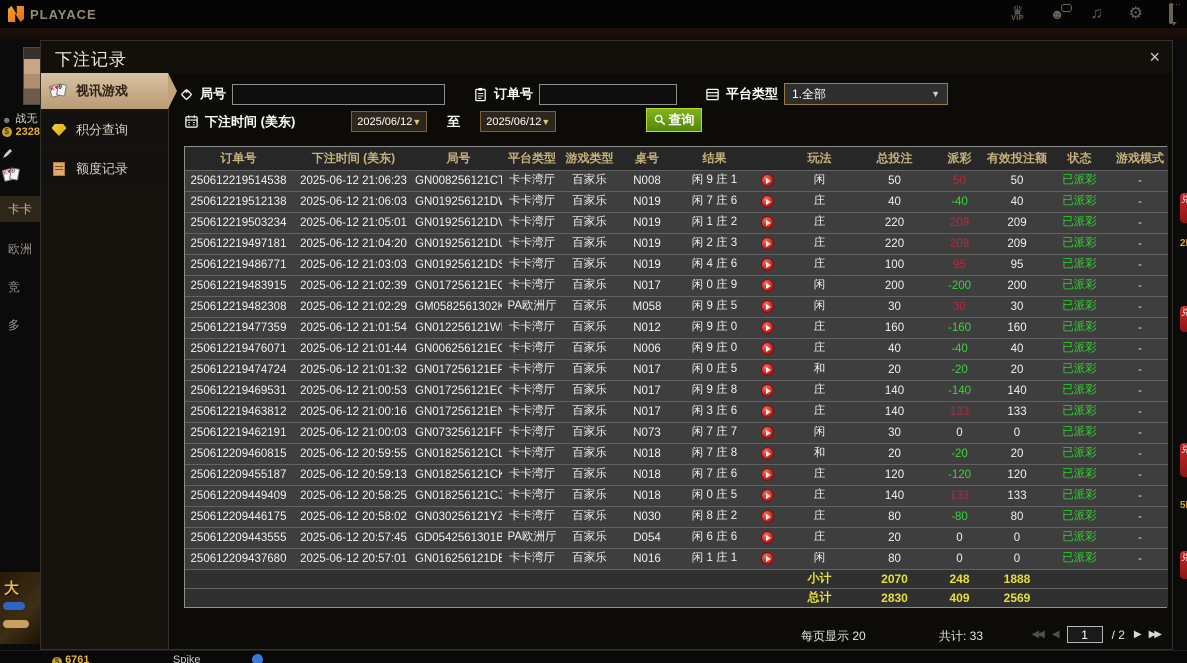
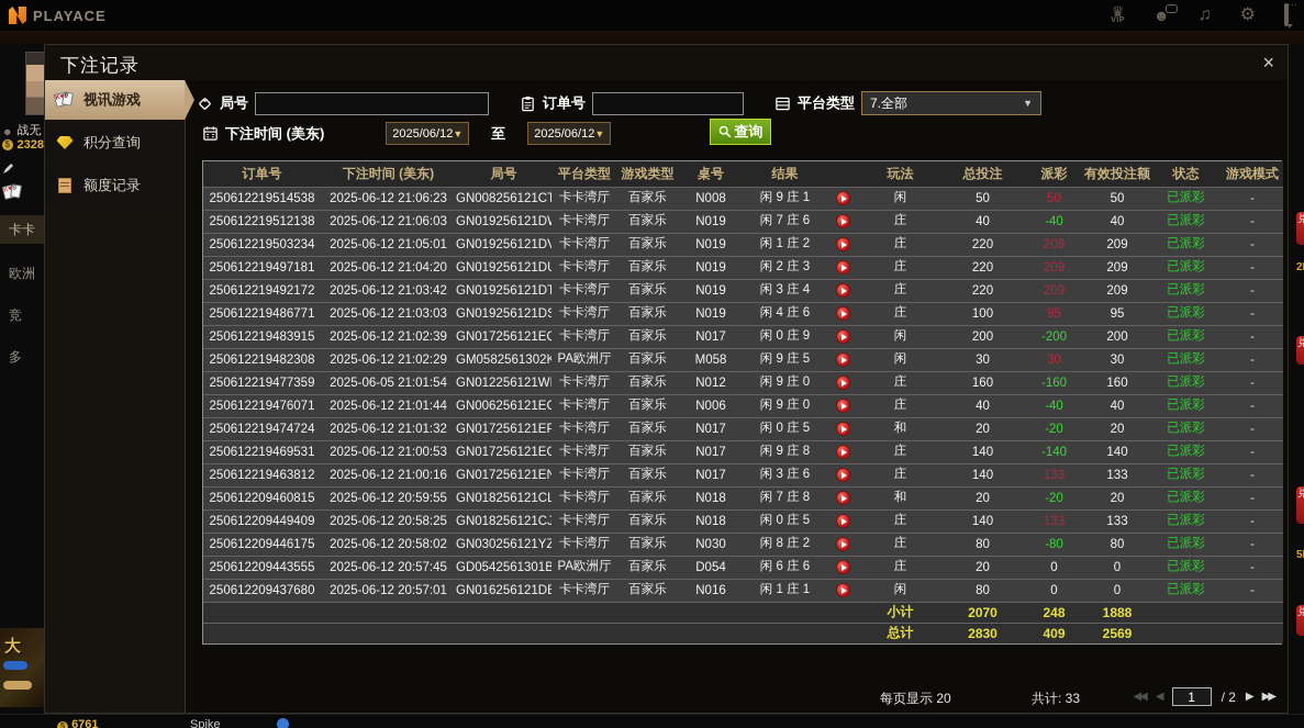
  PLAYACE
  ♛
  ☻
  ♫
  ⚙
  ☻
  战无
  $
  2328
  卡卡
  欧洲
  竞
  多
  大
  $ 6761
  Spike
  兑
  兑
  兑
  兑
  下注记录
  ×
  视讯游戏
  积分查询
  额度记录
  局号
  订单号
  平台类型
- 1.全部
+ 7.全部
  ▼
  下注时间 (美东)
  2025/06/12
  ▼
  至
  2025/06/12
  ▼
  查询
  订单号	下注时间 (美东)	局号	平台类型	游戏类型	桌号	结果		玩法	总投注	派彩	有效投注额	状态	游戏模式
  250612219514538	2025-06-12 21:06:23	GN008256121CT	卡卡湾厅	百家乐	N008	闲 9 庄 1		闲	50	50	50	已派彩	-
  250612219512138	2025-06-12 21:06:03	GN019256121D	卡卡湾厅	百家乐	N019	闲 7 庄 6		庄	40	-40	40	已派彩	-
  250612219503234	2025-06-12 21:05:01	GN019256121DV	卡卡湾厅	百家乐	N019	闲 1 庄 2		庄	220	209	209	已派彩	-
  250612219497181	2025-06-12 21:04:20	GN019256121D	卡卡湾厅	百家乐	N019	闲 2 庄 3		庄	220	209	209	已派彩	-
+ 250612219492172	2025-06-12 21:03:42	GN019256121DT	卡卡湾厅	百家乐	N019	闲 3 庄 4		庄	220	209	209	已派彩	-
  250612219486771	2025-06-12 21:03:03	GN019256121DS	卡卡湾厅	百家乐	N019	闲 4 庄 6		庄	100	95	95	已派彩	-
  250612219483915	2025-06-12 21:02:39	GN017256121EQ	卡卡湾厅	百家乐	N017	闲 0 庄 9		闲	200	-200	200	已派彩	-
  250612219482308	2025-06-12 21:02:29	GM0582561302K	PA欧洲厅	百家乐	M058	闲 9 庄 5		闲	30	30	30	已派彩	-
- 250612219477359	2025-06-12 21:01:54	GN012256121W	卡卡湾厅	百家乐	N012	闲 9 庄 0		庄	160	-160	160	已派彩	-
+ 250612219477359	2025-06-05 21:01:54	GN012256121W	卡卡湾厅	百家乐	N012	闲 9 庄 0		庄	160	-160	160	已派彩	-
  250612219476071	2025-06-12 21:01:44	GN006256121EC	卡卡湾厅	百家乐	N006	闲 9 庄 0		庄	40	-40	40	已派彩	-
  250612219474724	2025-06-12 21:01:32	GN017256121EP	卡卡湾厅	百家乐	N017	闲 0 庄 5		和	20	-20	20	已派彩	-
  250612219469531	2025-06-12 21:00:53	GN017256121EO	卡卡湾厅	百家乐	N017	闲 9 庄 8		庄	140	-140	140	已派彩	-
  250612219463812	2025-06-12 21:00:16	GN017256121EN	卡卡湾厅	百家乐	N017	闲 3 庄 6		庄	140	133	133	已派彩	-
- 250612219462191	2025-06-12 21:00:03	GN073256121FP	卡卡湾厅	百家乐	N073	闲 7 庄 7		闲	30	0	0	已派彩	-
  250612209460815	2025-06-12 20:59:55	GN018256121CL	卡卡湾厅	百家乐	N018	闲 7 庄 8		和	20	-20	20	已派彩	-
- 250612209455187	2025-06-12 20:59:13	GN018256121CK	卡卡湾厅	百家乐	N018	闲 7 庄 6		庄	120	-120	120	已派彩	-
  250612209449409	2025-06-12 20:58:25	GN018256121CJ	卡卡湾厅	百家乐	N018	闲 0 庄 5		庄	140	133	133	已派彩	-
  250612209446175	2025-06-12 20:58:02	GN030256121YZ	卡卡湾厅	百家乐	N030	闲 8 庄 2		庄	80	-80	80	已派彩	-
  250612209443555	2025-06-12 20:57:45	GD0542561301B	PA欧洲厅	百家乐	D054	闲 6 庄 6		庄	20	0	0	已派彩	-
  250612209437680	2025-06-12 20:57:01	GN016256121DB	卡卡湾厅	百家乐	N016	闲 1 庄 1		闲	80	0	0	已派彩	-
  	小计	2070	248	1888
  	总计	2830	409	2569
  每页显示 20
  共计: 33
  ◀◀
  ◀
  1
  / 2
  ▶
  ▶▶
